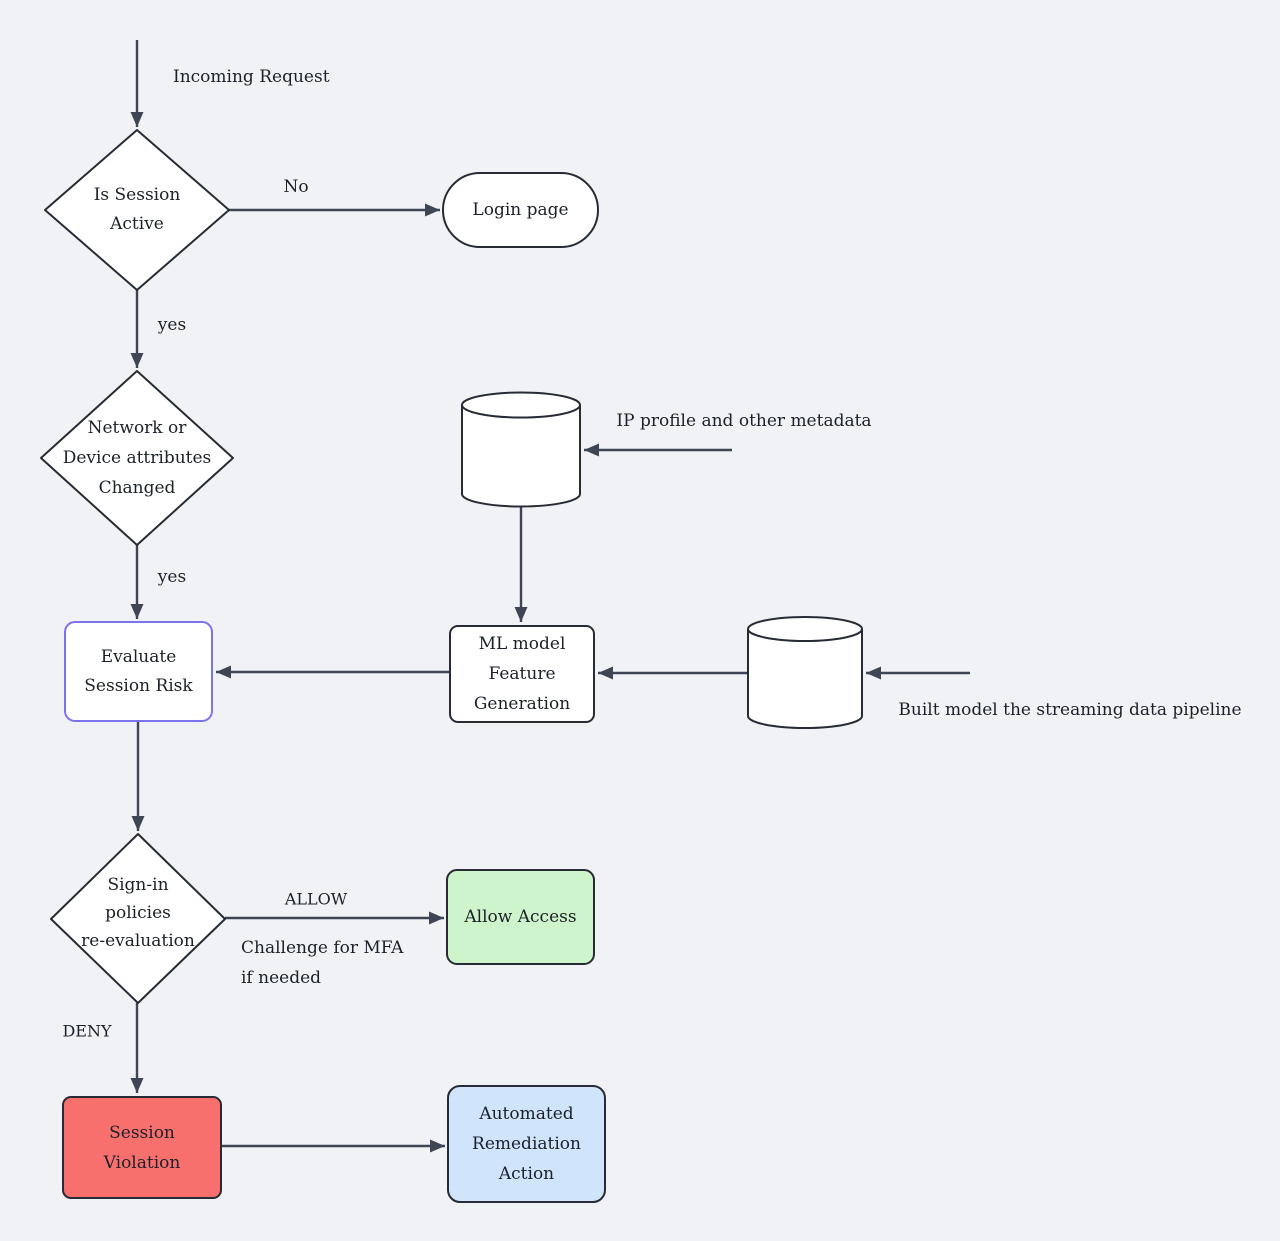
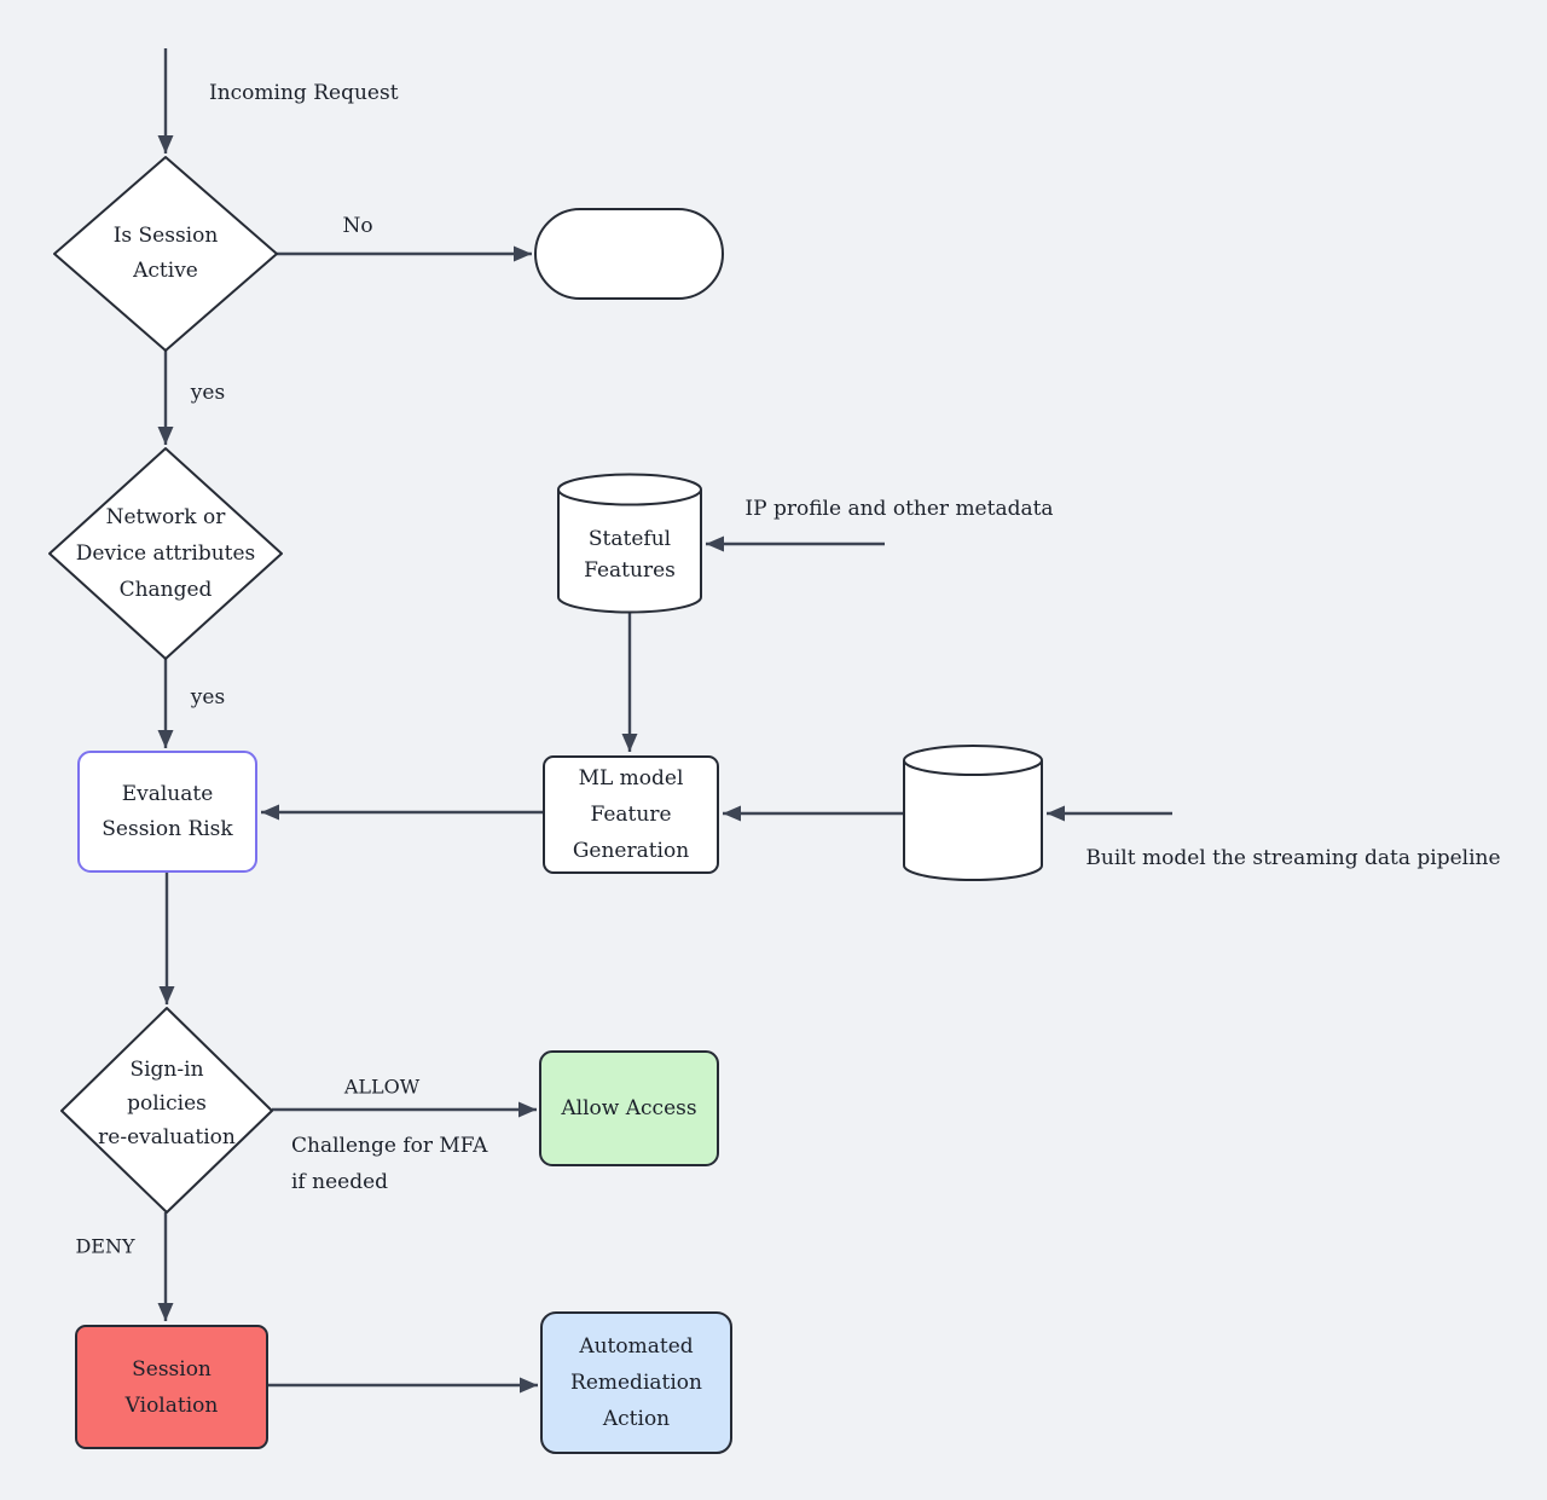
  Is Session
  Active
- Login page
  Network or
  Device attributes
  Changed
+ Stateful
+ Features
  Evaluate
  Session Risk
  ML model
  Feature
  Generation
  Sign-in
  policies
  re-evaluation
  Allow Access
  Session
  Violation
  Automated
  Remediation
  Action
  Incoming Request
  No
  yes
  yes
  IP profile and other metadata
  Built model the streaming data pipeline
  ALLOW
  Challenge for MFA
  if needed
  DENY
